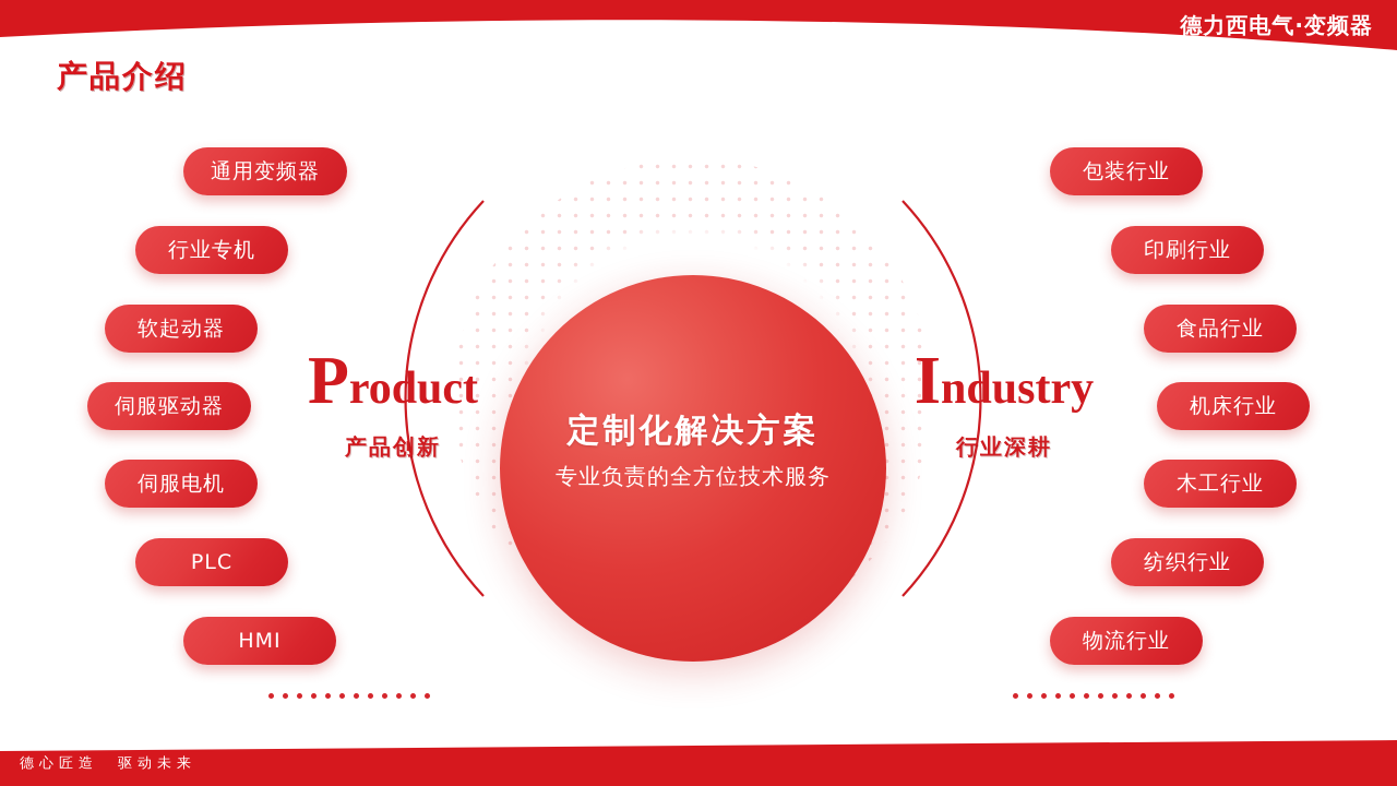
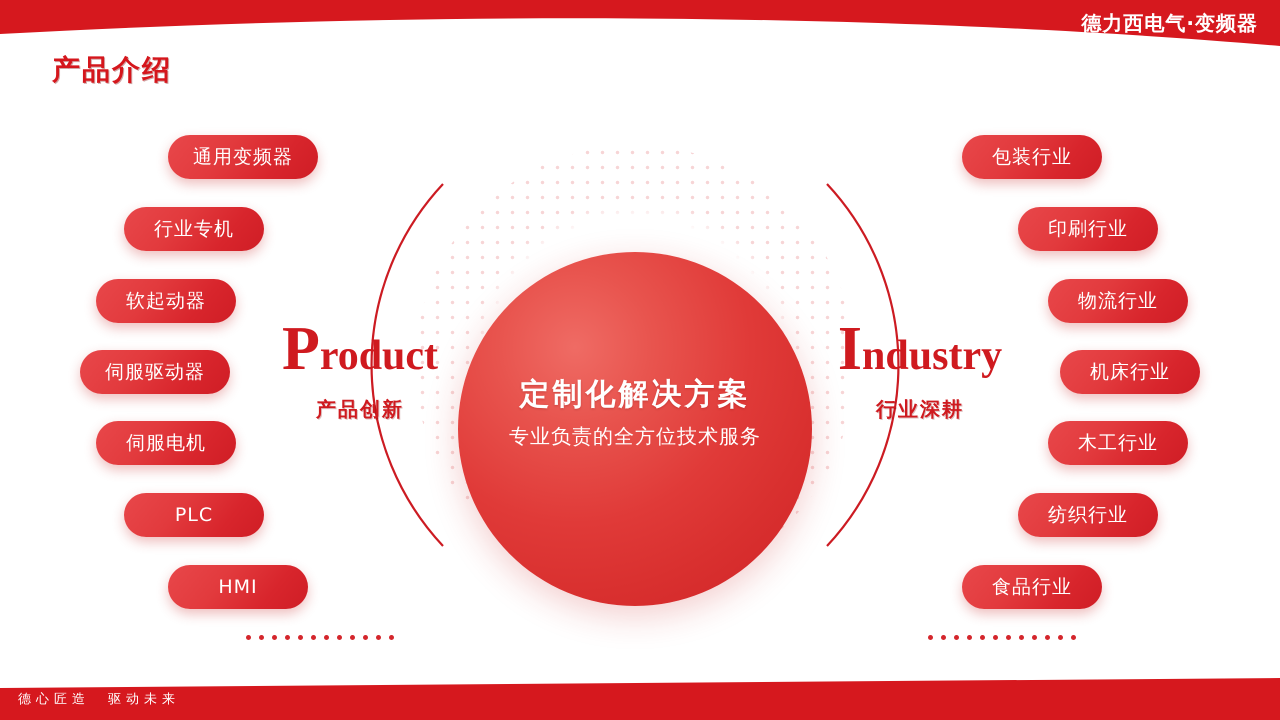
  德力西电气·变频器
  产品介绍
  定制化解决方案
  专业负责的全方位技术服务
  Product
  产品创新
  Industry
  行业深耕
  通用变频器
  行业专机
  软起动器
  伺服驱动器
  伺服电机
  PLC
  HMI
  包装行业
  印刷行业
- 食品行业
+ 物流行业
  机床行业
  木工行业
  纺织行业
- 物流行业
+ 食品行业
  德心匠造 驱动未来
